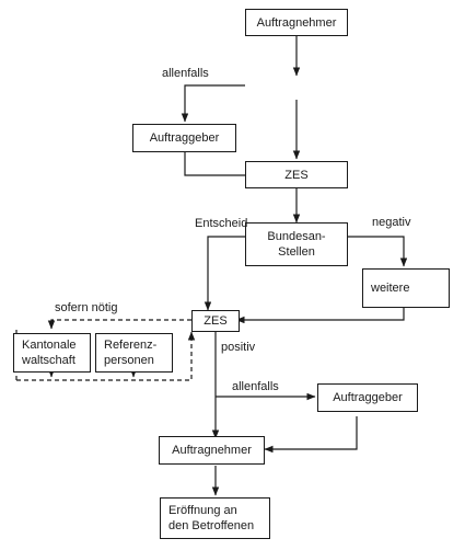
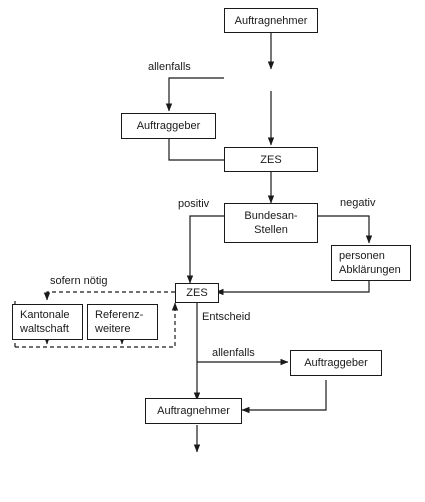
  Auftragnehmer
  Auftraggeber
  ZES
  Bundesan-
  Stellen
- weitere
+ personen
+ Abklärungen
  ZES
  Kantonale
  waltschaft
  Referenz-
- personen
+ weitere
  Auftraggeber
  Auftragnehmer
- Eröffnung an
- den Betroffenen
  allenfalls
- Entscheid
+ positiv
  negativ
  sofern nötig
- positiv
+ Entscheid
  allenfalls
